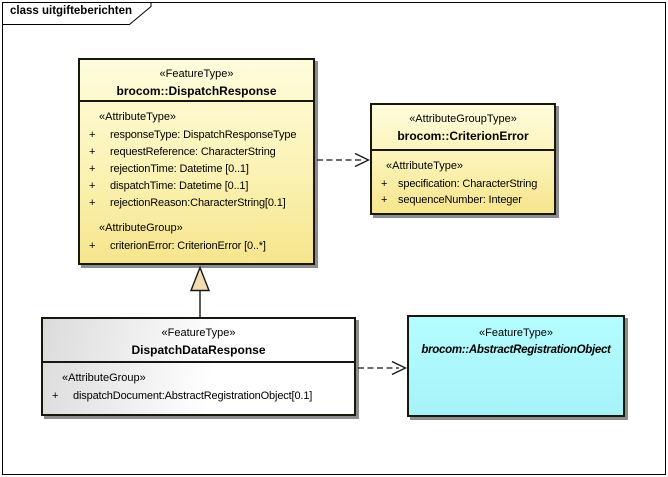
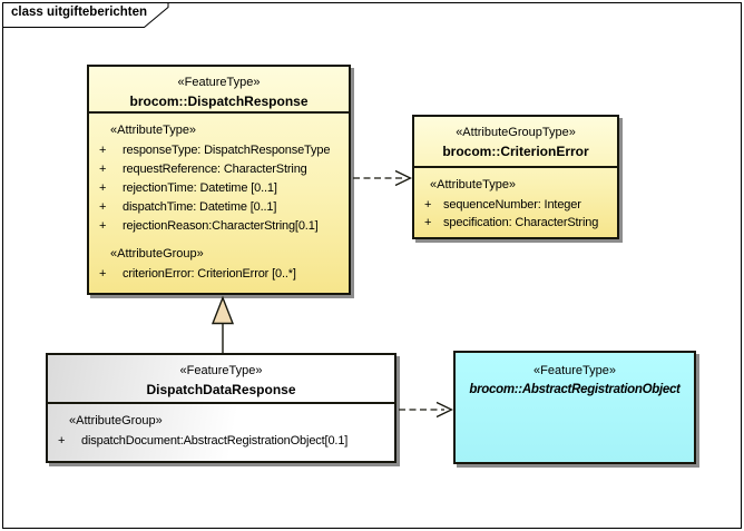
  class uitgifteberichten
  «FeatureType»
  brocom::DispatchResponse
  «AttributeType»
  +
  responseType: DispatchResponseType
  +
  requestReference: CharacterString
  +
  rejectionTime: Datetime [0..1]
  +
  dispatchTime: Datetime [0..1]
  +
  rejectionReason:CharacterString[0.1]
  «AttributeGroup»
  +
  criterionError: CriterionError [0..*]
  «AttributeGroupType»
  brocom::CriterionError
  «AttributeType»
  +
- specification: CharacterString
+ sequenceNumber: Integer
  +
- sequenceNumber: Integer
+ specification: CharacterString
  «FeatureType»
  DispatchDataResponse
  «AttributeGroup»
  +
  dispatchDocument:AbstractRegistrationObject[0.1]
  «FeatureType»
  brocom::AbstractRegistrationObject
